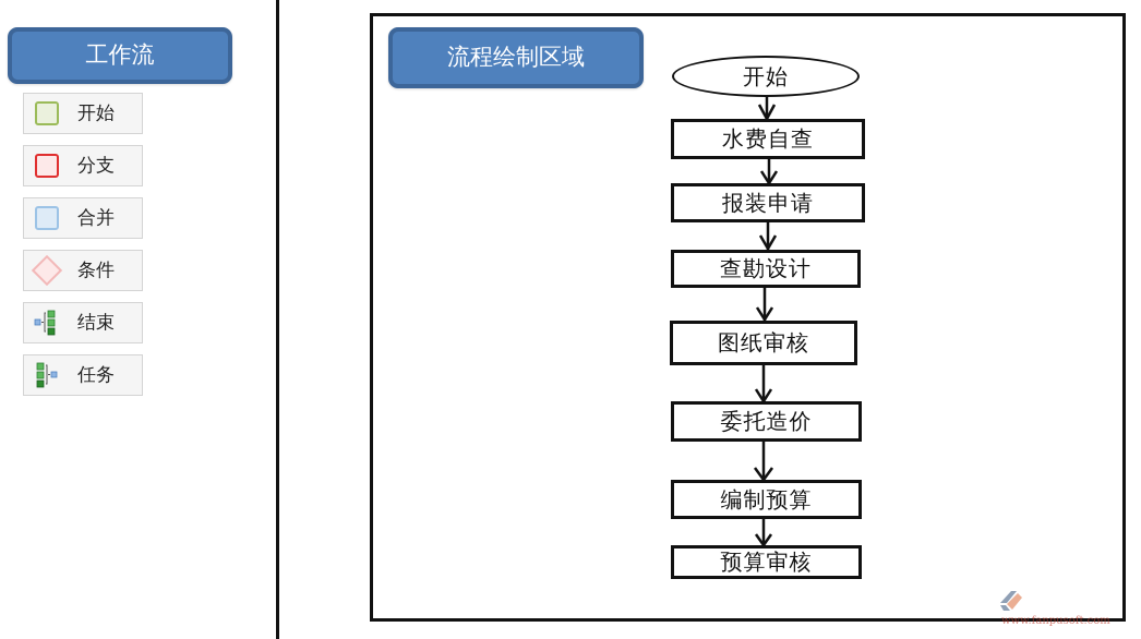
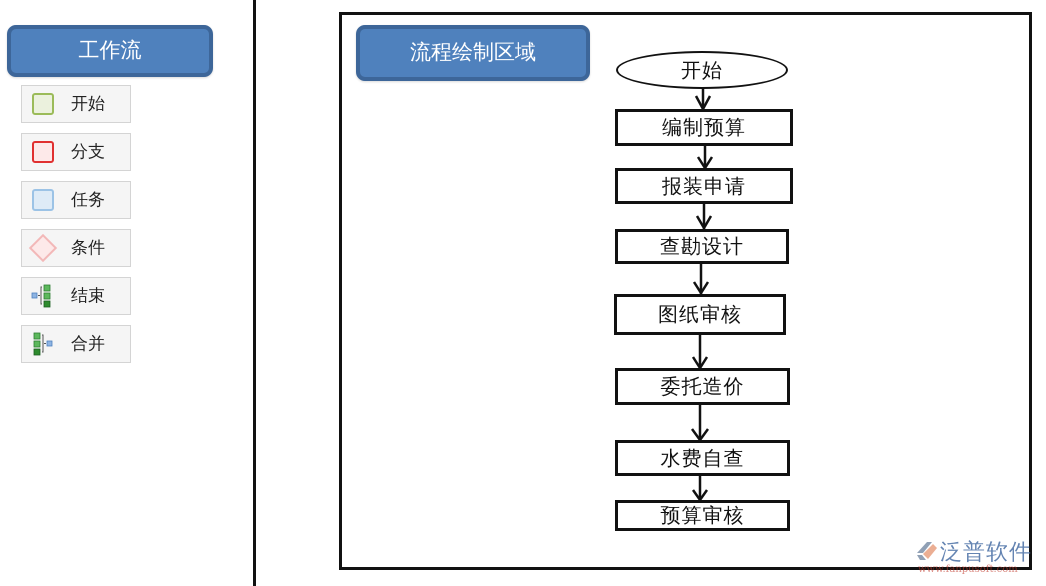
  工作流
  开始
  分支
- 合并
+ 任务
  条件
  结束
- 任务
+ 合并
  流程绘制区域
  开始
- 水费自查
+ 编制预算
  报装申请
  查勘设计
  图纸审核
  委托造价
- 编制预算
+ 水费自查
  预算审核
+ 泛普软件
  www.fanpusoft.com
